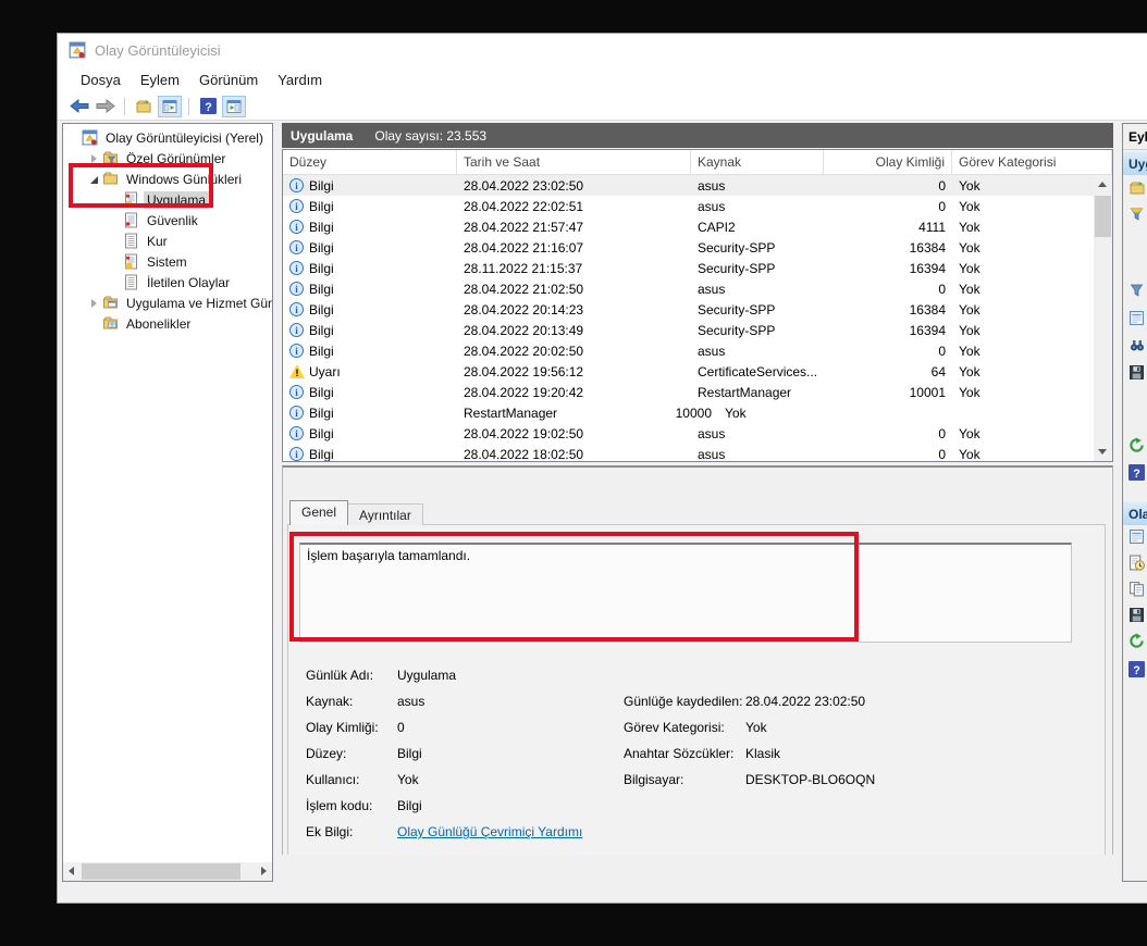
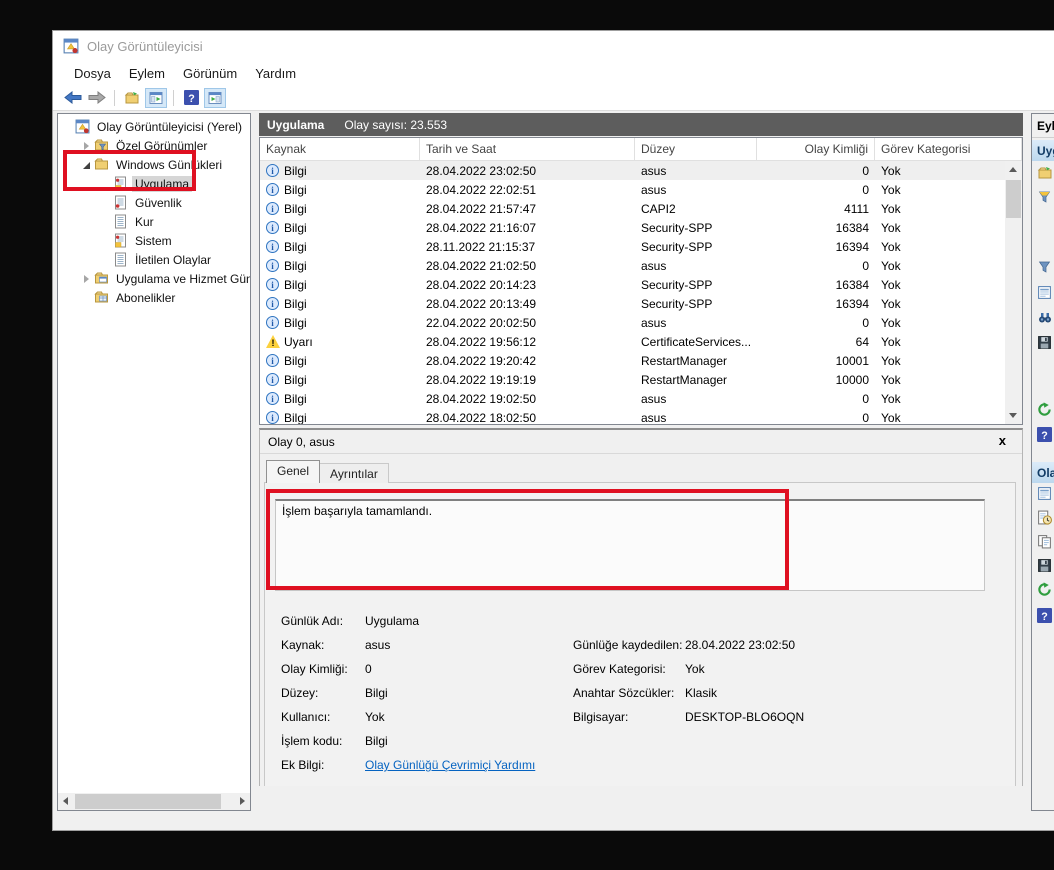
  Olay Görüntüleyicisi
  Dosya
  Eylem
  Görünüm
  Yardım
  ?
  Olay Görüntüleyicisi (Yerel)
  Özel Görünümler
  Windows Günlükleri
  Uygulama
  Güvenlik
  Kur
  Sistem
  İletilen Olaylar
  Uygulama ve Hizmet Gün
  Abonelikler
  Uygulama
  Olay sayısı: 23.553
- Düzey
+ Kaynak
  Tarih ve Saat
- Kaynak
+ Düzey
  Olay Kimliği
  Görev Kategorisi
  i
  Bilgi
  28.04.2022 23:02:50
  asus
  0
  Yok
  i
  Bilgi
  28.04.2022 22:02:51
  asus
  0
  Yok
  i
  Bilgi
  28.04.2022 21:57:47
  CAPI2
  4111
  Yok
  i
  Bilgi
  28.04.2022 21:16:07
  Security-SPP
  16384
  Yok
  i
  Bilgi
  28.11.2022 21:15:37
  Security-SPP
  16394
  Yok
  i
  Bilgi
  28.04.2022 21:02:50
  asus
  0
  Yok
  i
  Bilgi
  28.04.2022 20:14:23
  Security-SPP
  16384
  Yok
  i
  Bilgi
  28.04.2022 20:13:49
  Security-SPP
  16394
  Yok
  i
  Bilgi
- 28.04.2022 20:02:50
+ 22.04.2022 20:02:50
  asus
  0
  Yok
  !
  Uyarı
  28.04.2022 19:56:12
  CertificateServices...
  64
  Yok
  i
  Bilgi
  28.04.2022 19:20:42
  RestartManager
  10001
  Yok
  i
  Bilgi
+ 28.04.2022 19:19:19
  RestartManager
  10000
  Yok
  i
  Bilgi
  28.04.2022 19:02:50
  asus
  0
  Yok
  i
  Bilgi
  28.04.2022 18:02:50
  asus
  0
  Yok
+ Olay 0, asus
+ x
  Genel
  Ayrıntılar
  İşlem başarıyla tamamlandı.
  Günlük Adı:
  Uygulama
  Kaynak:
  asus
  Olay Kimliği:
  0
  Düzey:
  Bilgi
  Kullanıcı:
  Yok
  İşlem kodu:
  Bilgi
  Ek Bilgi:
  Olay Günlüğü Çevrimiçi Yardımı
  Günlüğe kaydedilen:
  28.04.2022 23:02:50
  Görev Kategorisi:
  Yok
  Anahtar Sözcükler:
  Klasik
  Bilgisayar:
  DESKTOP-BLO6OQN
  Eyl
  ?
  Ola
  ?
